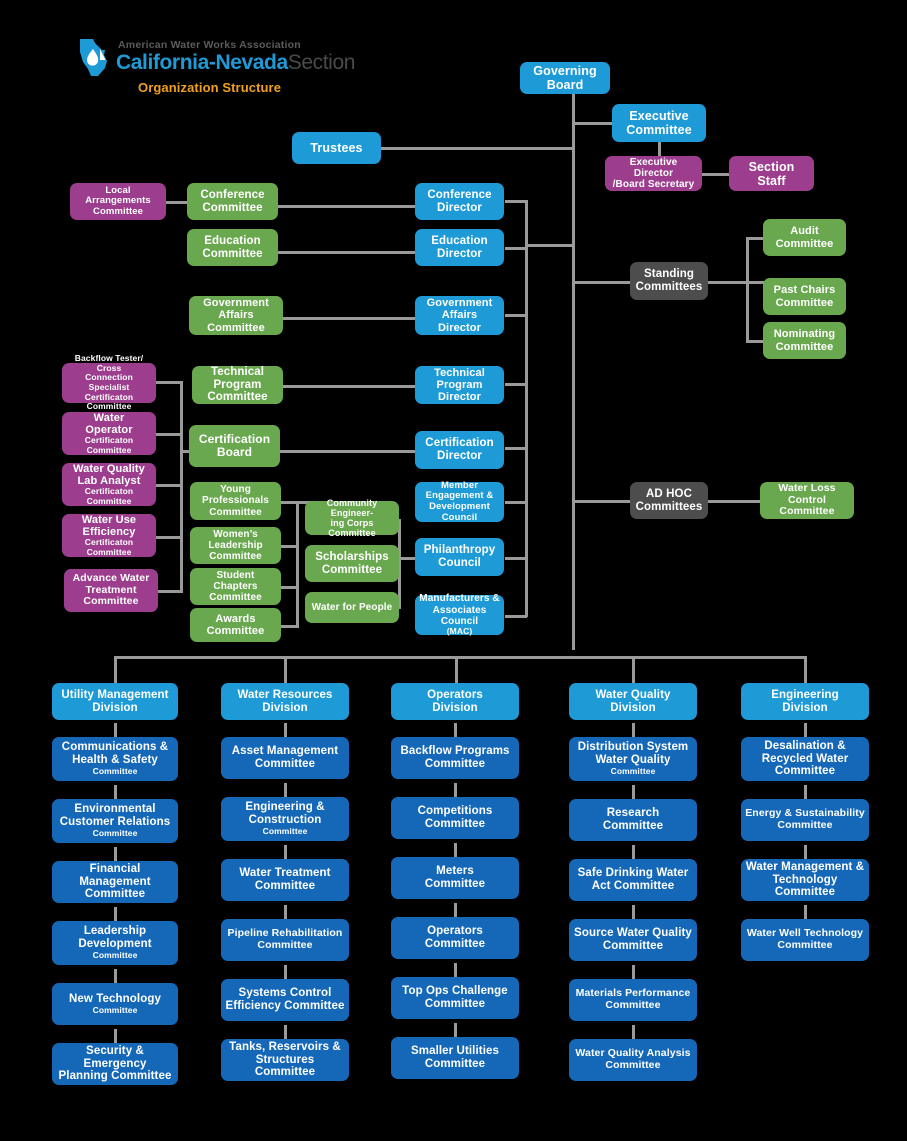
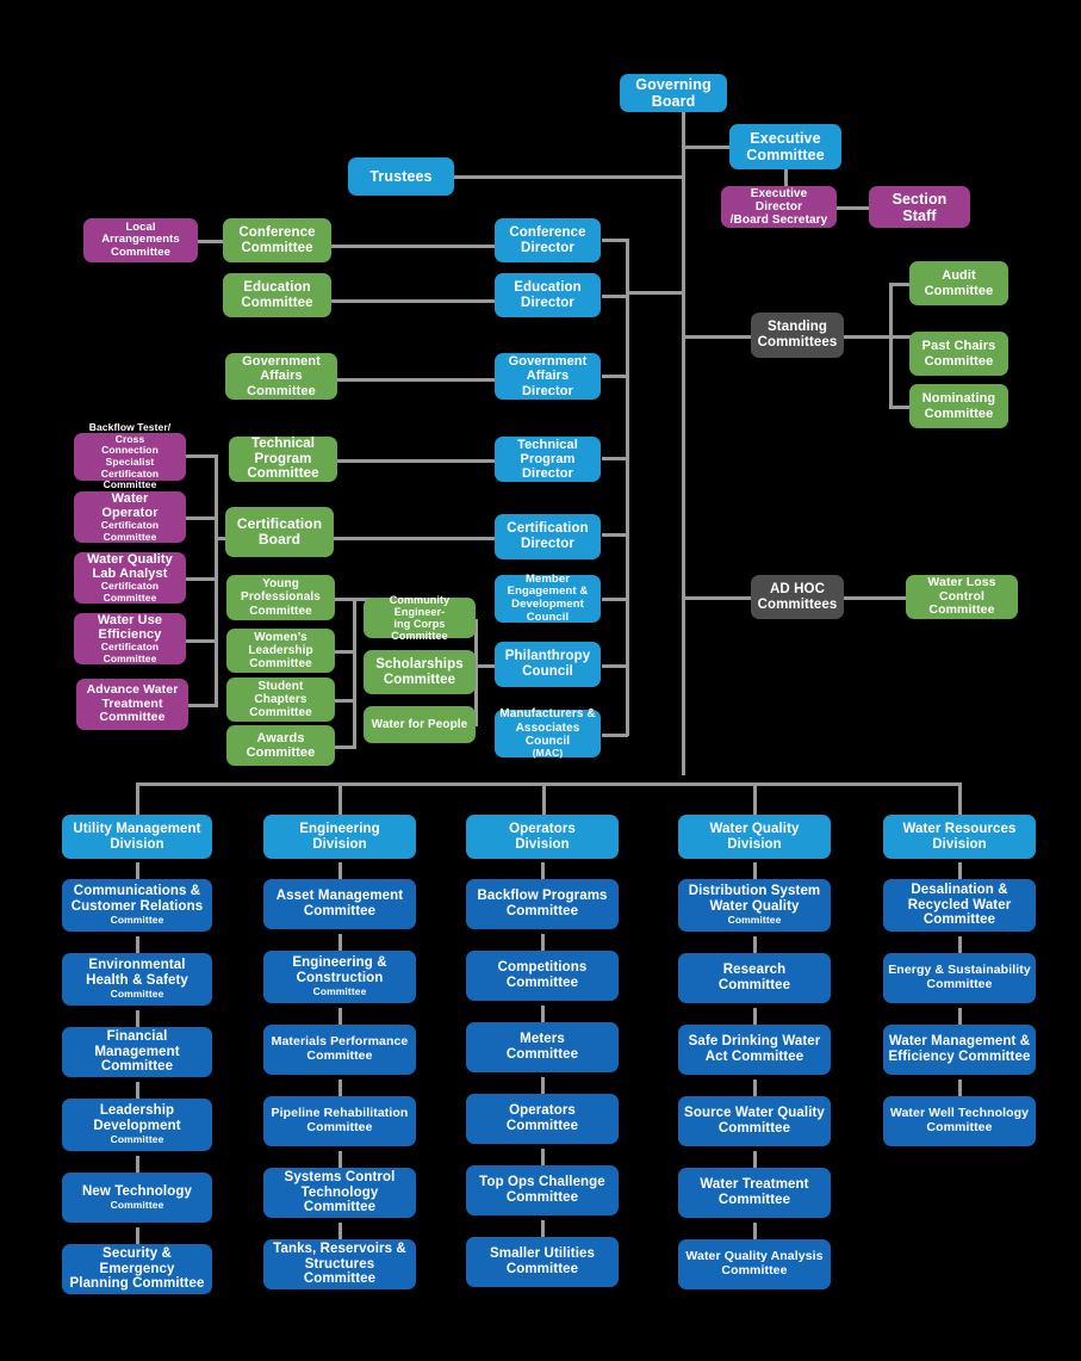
- American Water Works Association
- California-NevadaSection
- Organization Structure
  Governing Board
  Executive Committee
  Executive Director
  /Board Secretary
  Section Staff
  Trustees
  Standing Committees
  Audit
  Committee
  Past Chairs
  Committee
  Nominating
  Committee
  AD HOC
  Committees
  Water Loss Control
  Committee
  Local Arrangements
  Committee
  Conference
  Committee
  Conference
  Director
  Education
  Committee
  Education
  Director
  Government
  Affairs Committee
  Government
  Affairs Director
  Backflow Tester/ Cross
  Connection Specialist
  Certificaton Committee
  Water
  Operator
  Certificaton Committee
  Water Quality
  Lab Analyst
  Certificaton Committee
  Water Use
  Efficiency
  Certificaton Committee
  Advance Water
  Treatment
  Committee
  Technical Program
  Committee
  Technical Program
  Director
  Certification
  Board
  Certification
  Director
  Young Professionals
  Committee
  Women’s Leadership
  Committee
  Student Chapters
  Committee
  Awards
  Committee
  Community Engineer-
  ing Corps Committee
  Scholarships
  Committee
  Water for People
  Member
  Engagement &
  Development Council
  Philanthropy
  Council
  Manufacturers &
  Associates Council
  (MAC)
  Utility Management
  Division
  Communications &
- Health & Safety
+ Customer Relations
  Committee
  Environmental
- Customer Relations
+ Health & Safety
  Committee
  Financial Management
  Committee
  Leadership
  Development
  Committee
  New Technology
  Committee
  Security & Emergency
  Planning Committee
- Water Resources
+ Engineering
  Division
  Asset Management
  Committee
  Engineering &
  Construction
  Committee
- Water Treatment
+ Materials Performance
  Committee
  Pipeline Rehabilitation
  Committee
  Systems Control
- Efficiency Committee
+ Technology Committee
  Tanks, Reservoirs &
  Structures Committee
  Operators
  Division
  Backflow Programs
  Committee
  Competitions
  Committee
  Meters
  Committee
  Operators
  Committee
  Top Ops Challenge
  Committee
  Smaller Utilities
  Committee
  Water Quality
  Division
  Distribution System
  Water Quality
  Committee
  Research
  Committee
  Safe Drinking Water
  Act Committee
  Source Water Quality
  Committee
- Materials Performance
+ Water Treatment
  Committee
  Water Quality Analysis
  Committee
- Engineering
+ Water Resources
  Division
  Desalination &
  Recycled Water
  Committee
  Energy & Sustainability
  Committee
  Water Management &
- Technology Committee
+ Efficiency Committee
  Water Well Technology
  Committee
